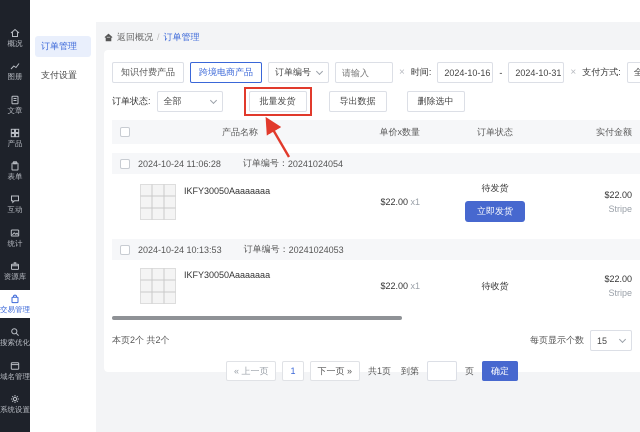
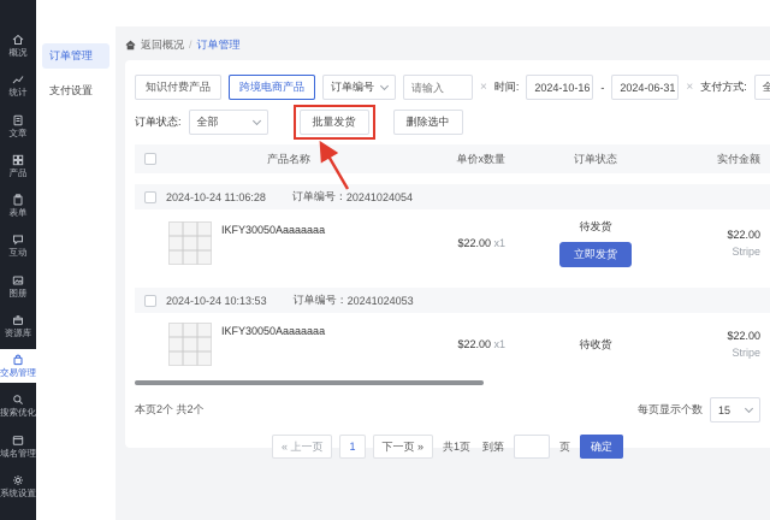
  概况
- 图册
+ 统计
  文章
  产品
  表单
  互动
- 统计
+ 图册
  资源库
  交易管理
  搜索优化
  域名管理
  系统设置
  订单管理
  支付设置
  返回概况
  /
  订单管理
  知识付费产品
  跨境电商产品
  订单编号
  请输入
  ×
  时间:
  2024-10-16
  -
- 2024-10-31
+ 2024-06-31
  ×
  支付方式:
  订单状态:
  全部
  批量发货
- 导出数据
  删除选中
  产品名称
  单价x数量
  订单状态
  实付金额
  2024-10-24 11:06:28
  订单编号：
  20241024054
  IKFY30050Aaaaaaaa
  $22.00 x1
  待发货
  立即发货
  $22.00
  Stripe
  2024-10-24 10:13:53
  订单编号：
  20241024053
  IKFY30050Aaaaaaaa
  $22.00 x1
  待收货
  $22.00
  Stripe
  本页2个 共2个
  每页显示个数
  15
  « 上一页
  1
  下一页 »
  共1页
  到第
  页
  确定
